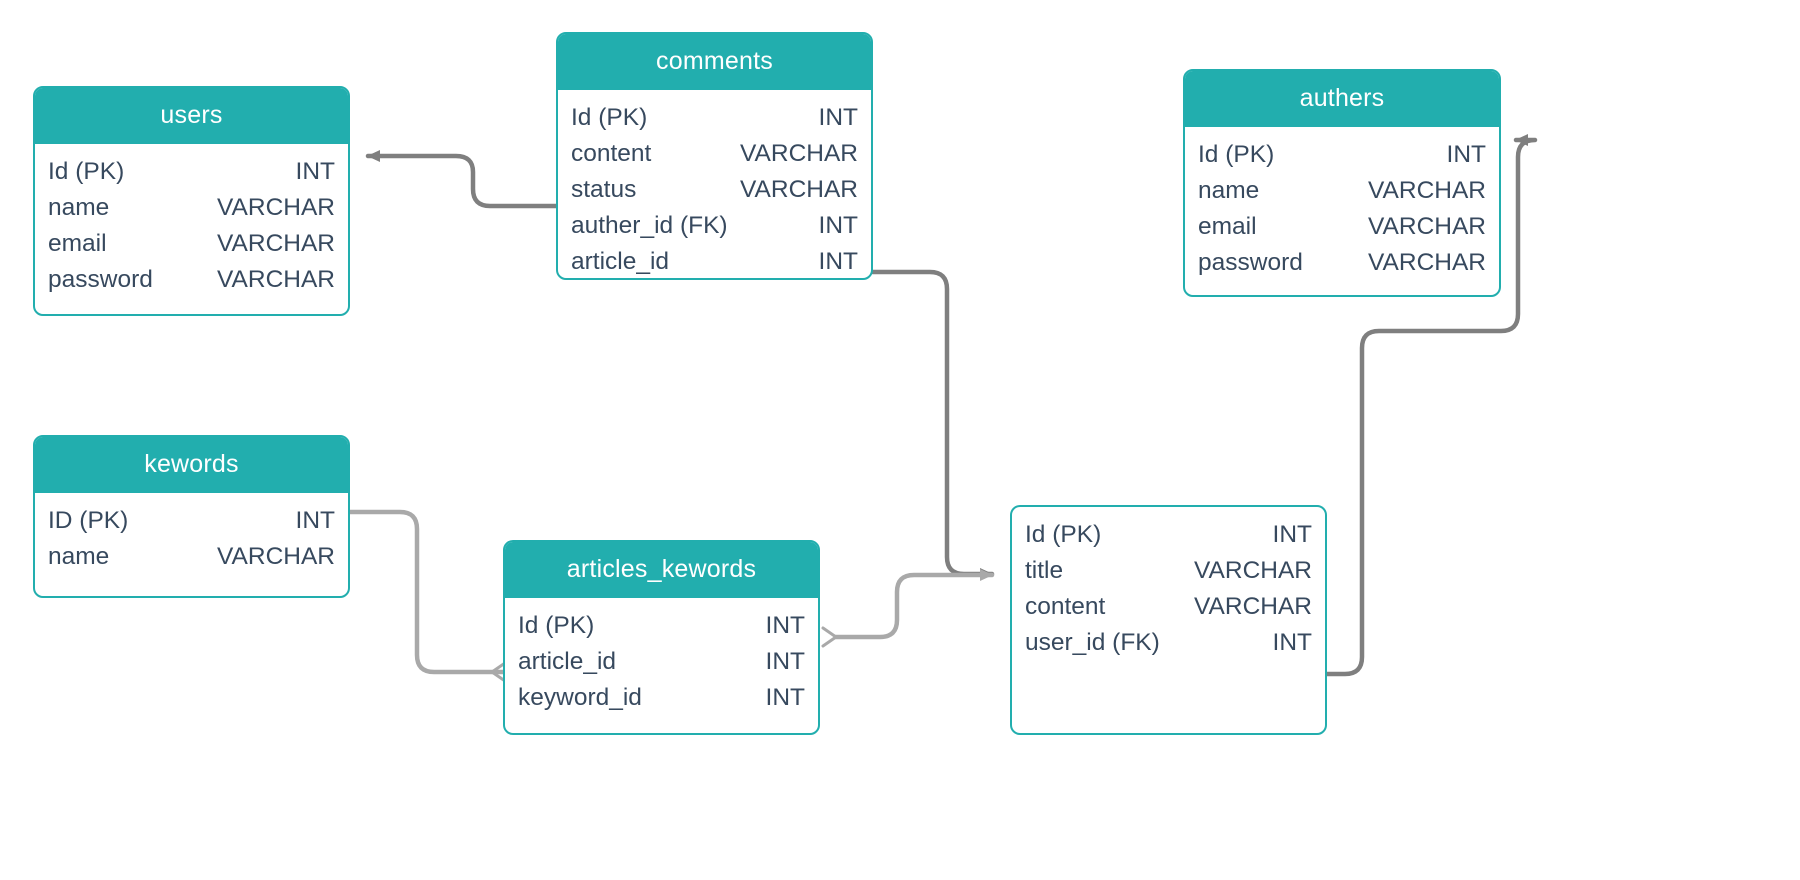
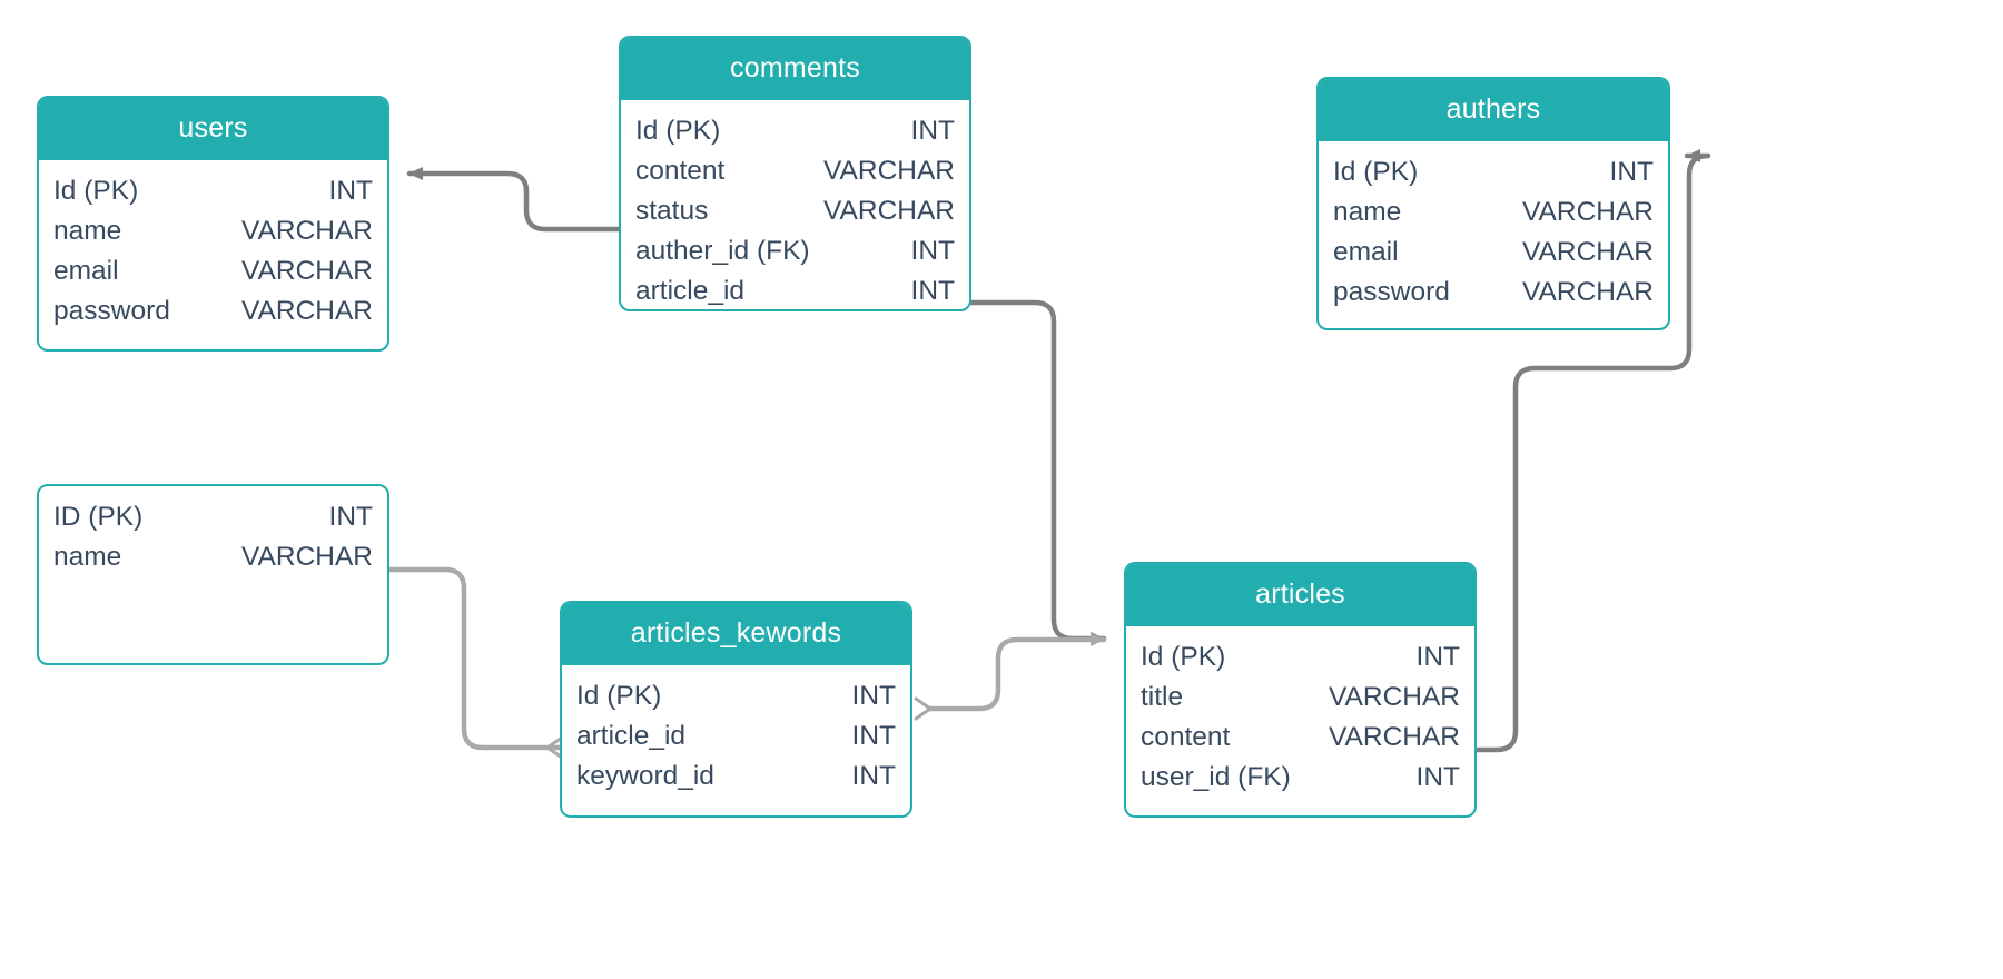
  users
  Id (PK)
  INT
  name
  VARCHAR
  email
  VARCHAR
  password
  VARCHAR
  comments
  Id (PK)
  INT
  content
  VARCHAR
  status
  VARCHAR
  auther_id (FK)
  INT
  article_id
  INT
  authers
  Id (PK)
  INT
  name
  VARCHAR
  email
  VARCHAR
  password
  VARCHAR
- kewords
  ID (PK)
  INT
  name
  VARCHAR
  articles_kewords
  Id (PK)
  INT
  article_id
  INT
  keyword_id
  INT
+ articles
  Id (PK)
  INT
  title
  VARCHAR
  content
  VARCHAR
  user_id (FK)
  INT
